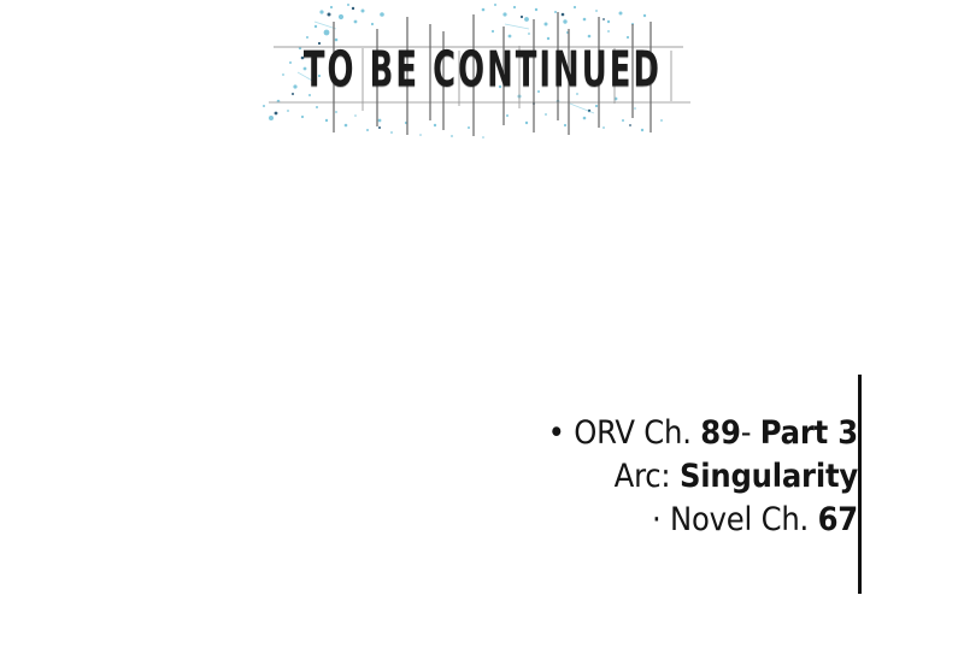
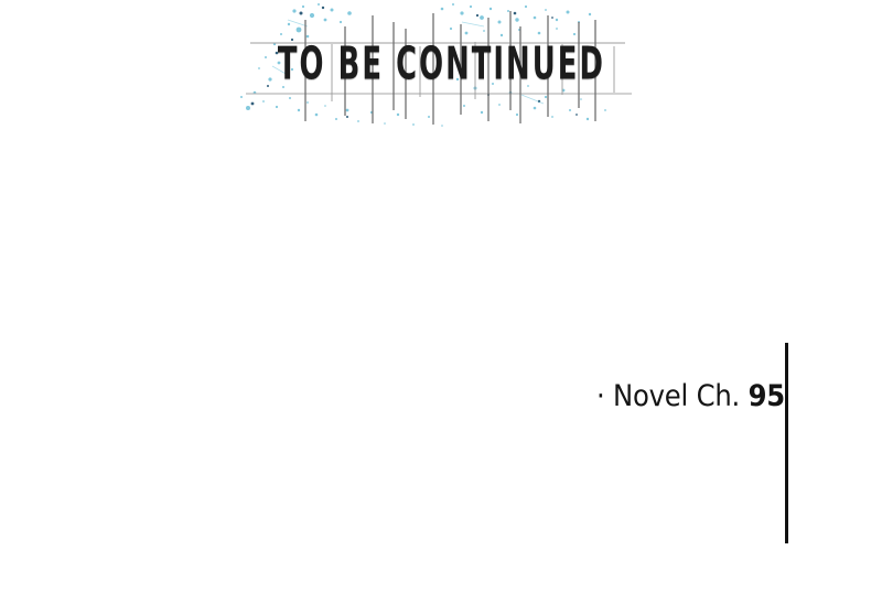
  TO BE CONTINUED
- • ORV Ch. 89- Part 3
- Arc: Singularity
- · Novel Ch. 67
+ · Novel Ch. 95
